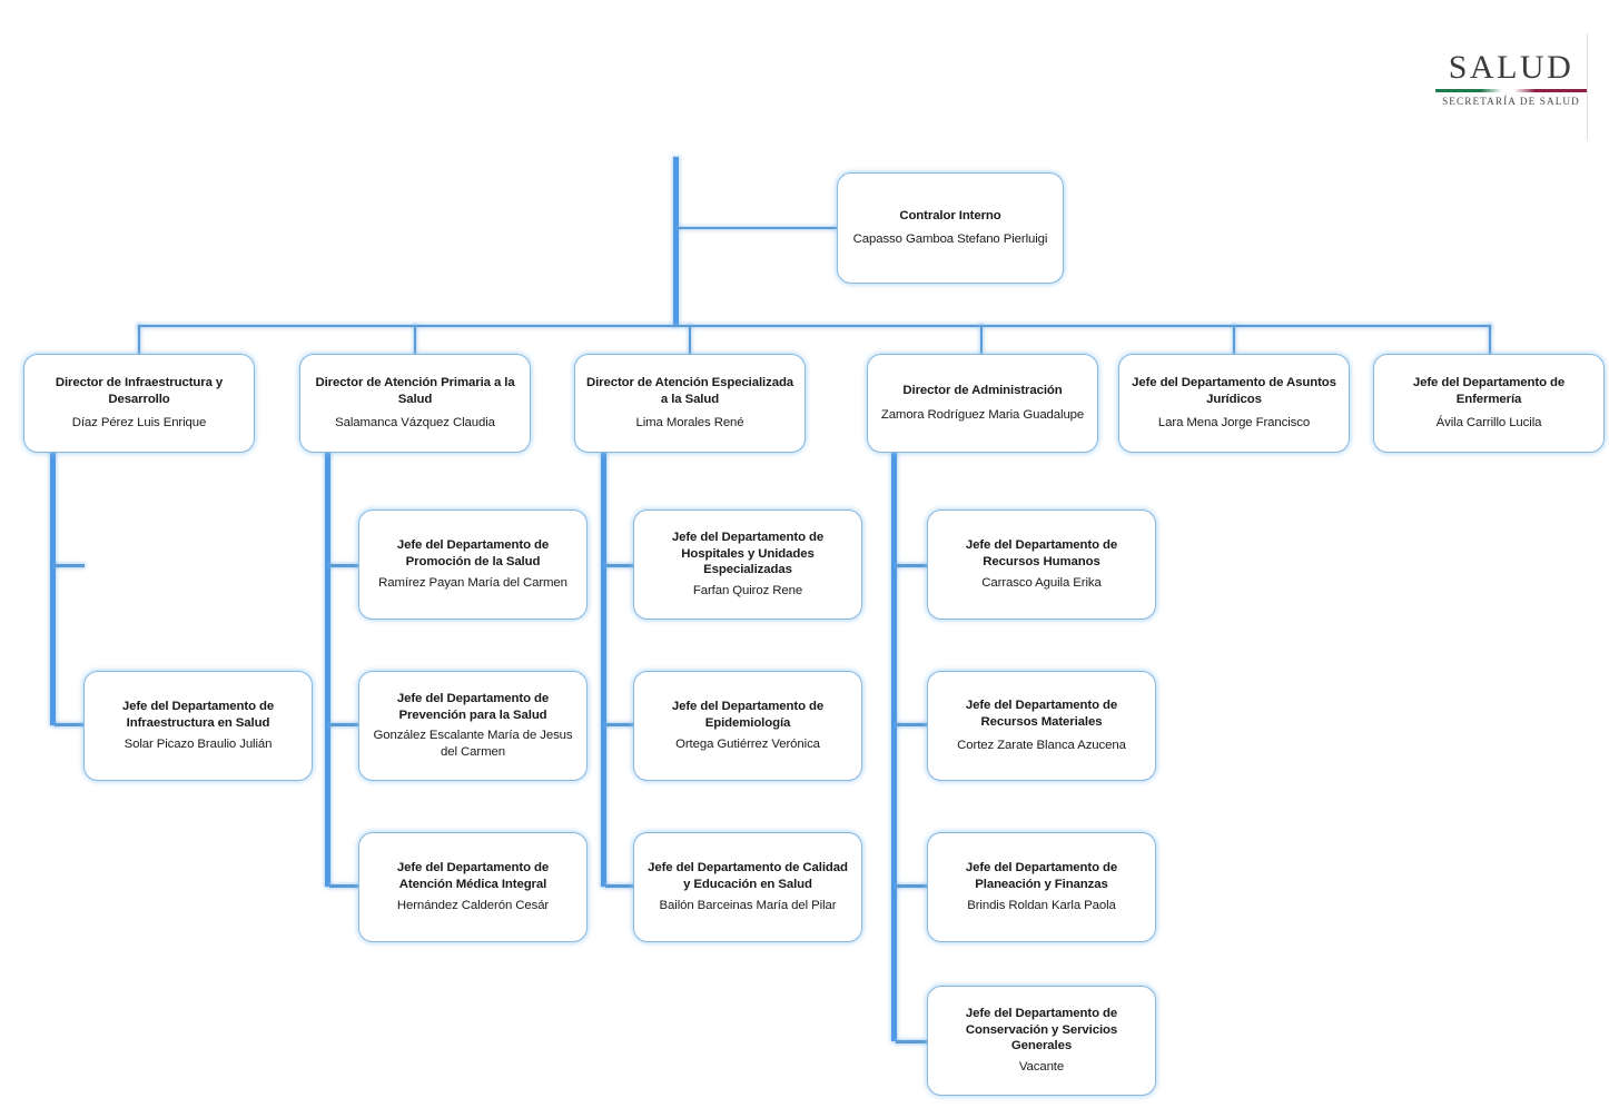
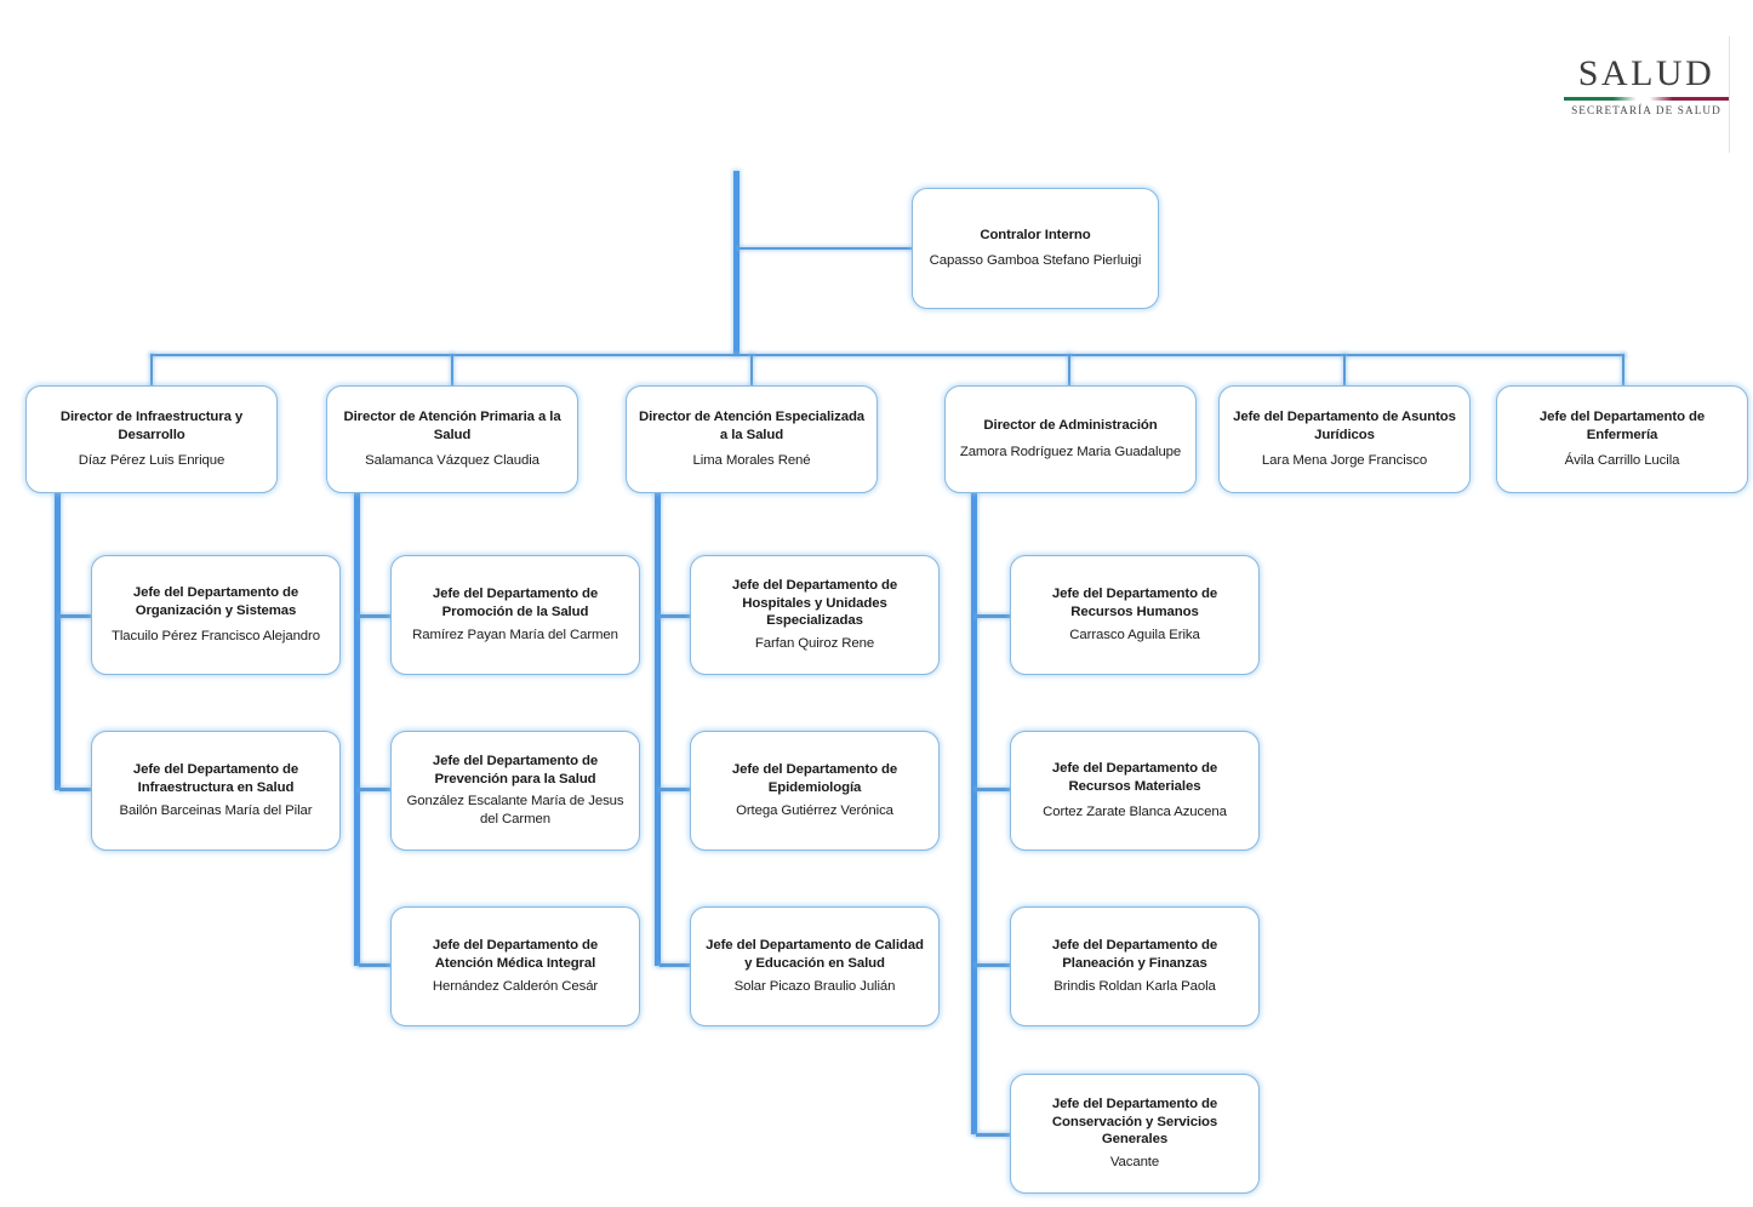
  SALUD
  SECRETARÍA DE SALUD
  Contralor Interno
  Capasso Gamboa Stefano Pierluigi
  Director de Infraestructura y Desarrollo
  Díaz Pérez Luis Enrique
  Director de Atención Primaria a la Salud
  Salamanca Vázquez Claudia
  Director de Atención Especializada a la Salud
  Lima Morales René
  Director de Administración
  Zamora Rodríguez Maria Guadalupe
  Jefe del Departamento de Asuntos Jurídicos
  Lara Mena Jorge Francisco
  Jefe del Departamento de Enfermería
  Ávila Carrillo Lucila
+ Jefe del Departamento de Organización y Sistemas
+ Tlacuilo Pérez Francisco Alejandro
  Jefe del Departamento de Infraestructura en Salud
- Solar Picazo Braulio Julián
+ Bailón Barceinas María del Pilar
  Jefe del Departamento de Promoción de la Salud
  Ramírez Payan María del Carmen
  Jefe del Departamento de Prevención para la Salud
  González Escalante María de Jesus del Carmen
  Jefe del Departamento de Atención Médica Integral
  Hernández Calderón Cesár
  Jefe del Departamento de Hospitales y Unidades Especializadas
  Farfan Quiroz Rene
  Jefe del Departamento de Epidemiología
  Ortega Gutiérrez Verónica
  Jefe del Departamento de Calidad y Educación en Salud
- Bailón Barceinas María del Pilar
+ Solar Picazo Braulio Julián
  Jefe del Departamento de Recursos Humanos
  Carrasco Aguila Erika
  Jefe del Departamento de Recursos Materiales
  Cortez Zarate Blanca Azucena
  Jefe del Departamento de Planeación y Finanzas
  Brindis Roldan Karla Paola
  Jefe del Departamento de Conservación y Servicios Generales
  Vacante
